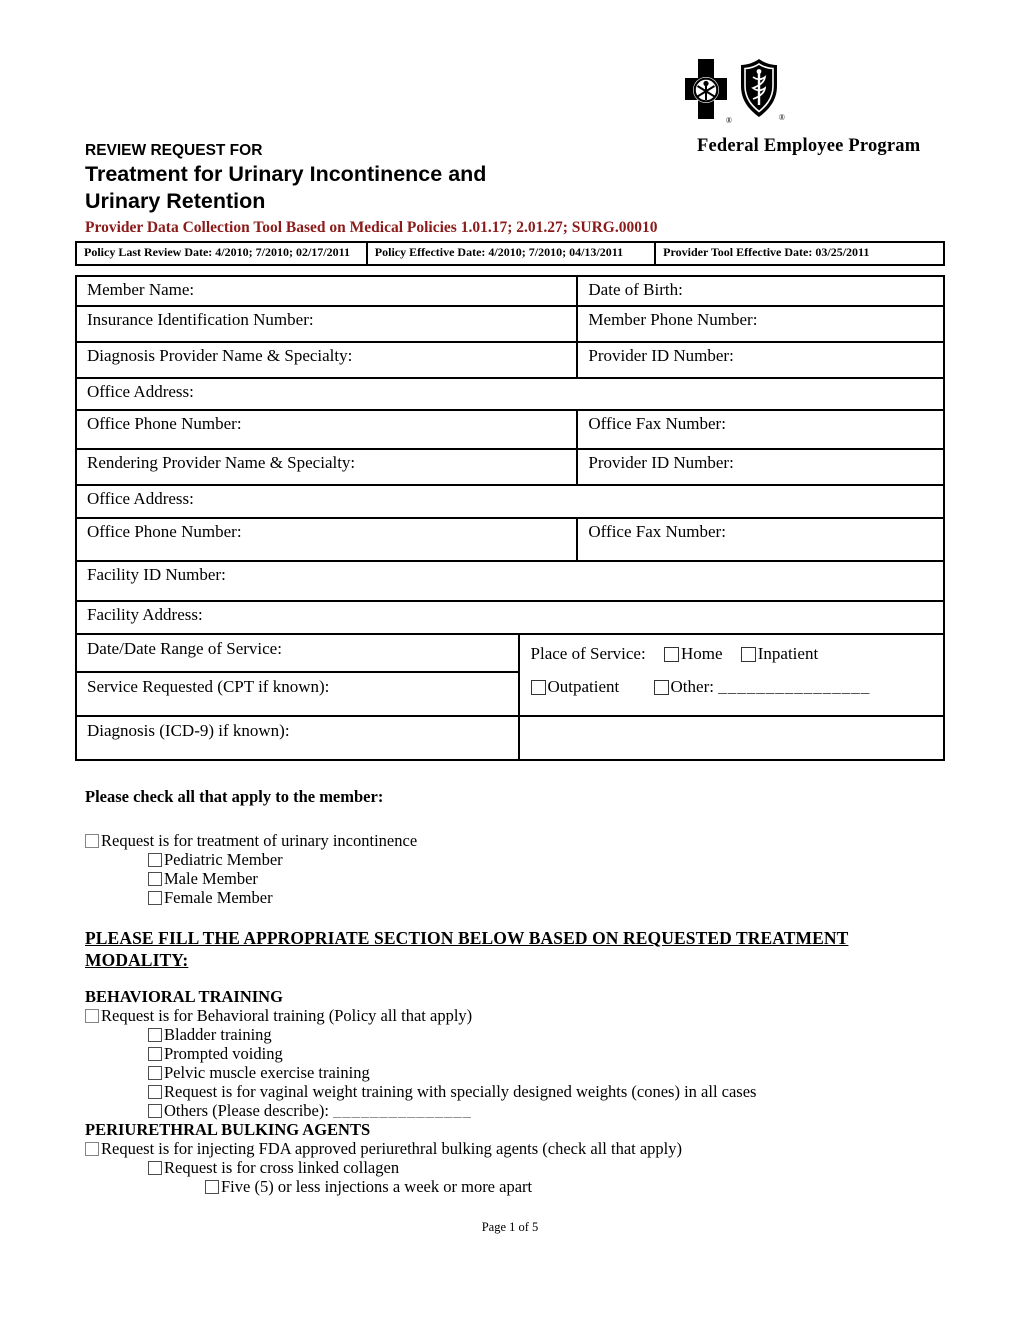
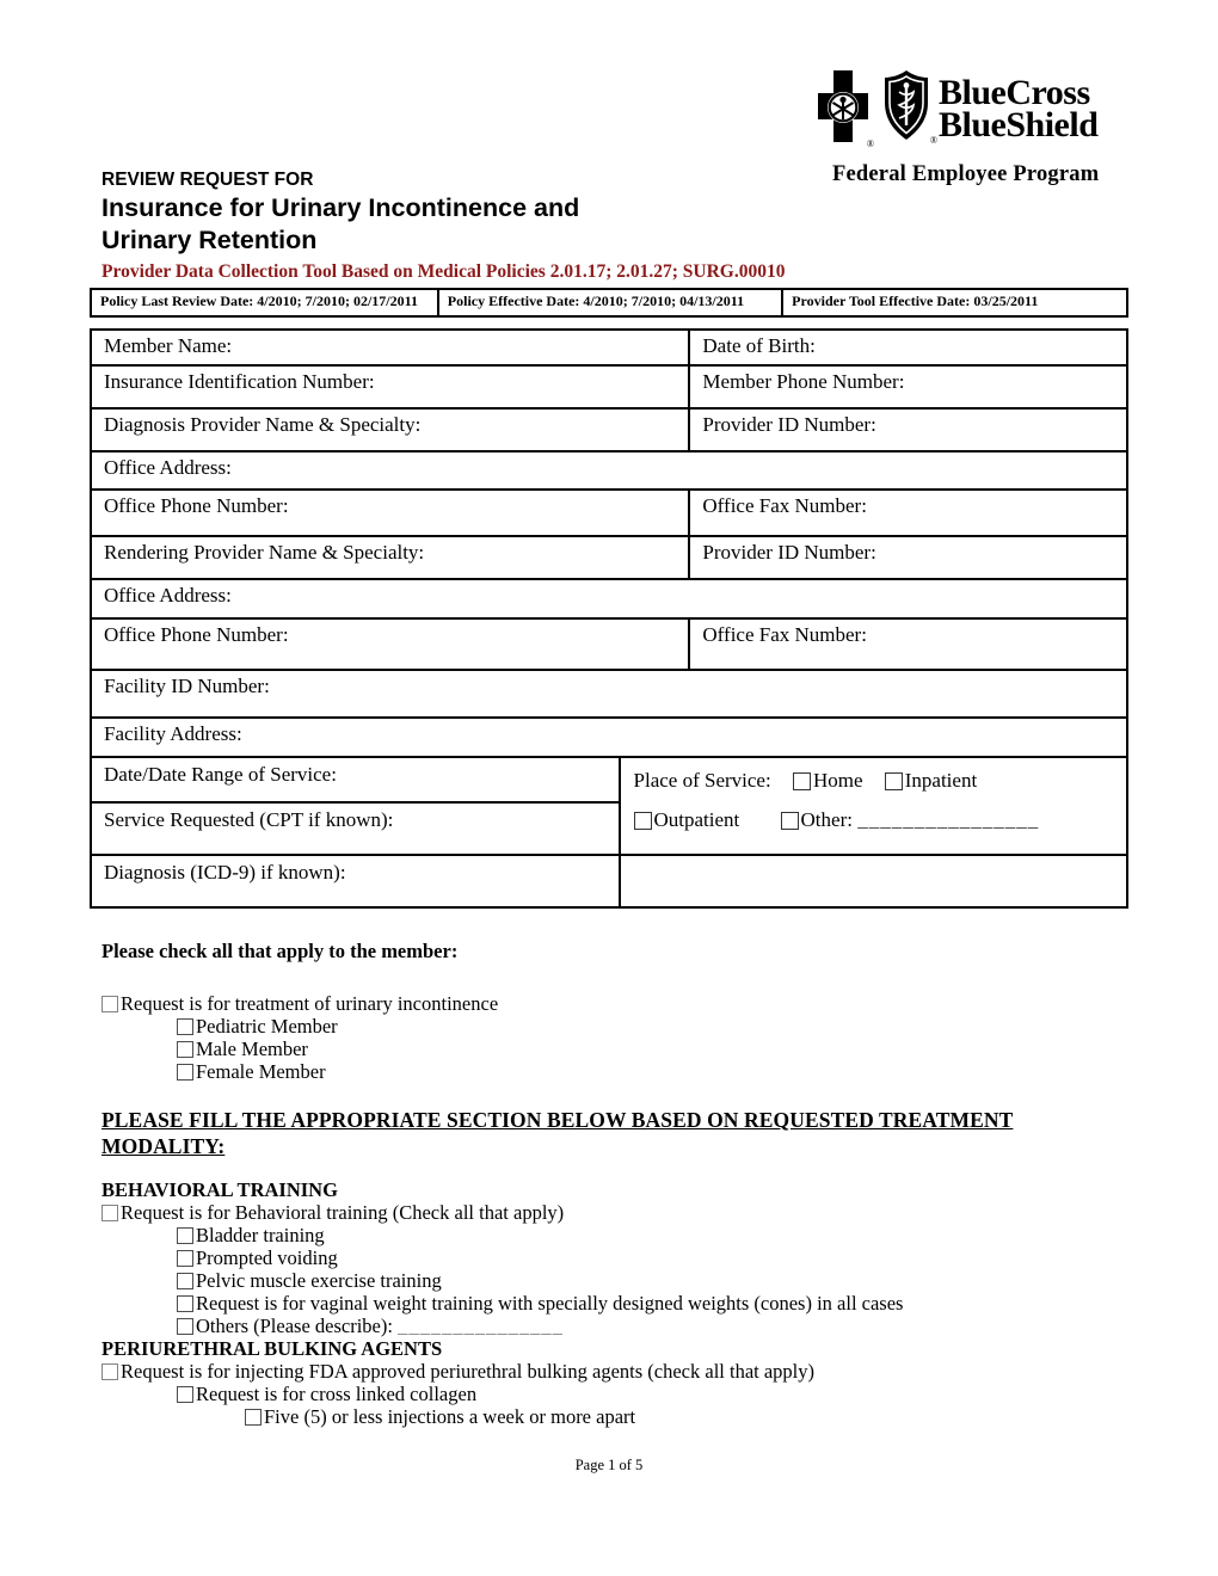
  ®
  ®
+ BlueCross
+ BlueShield
  Federal Employee Program
  REVIEW REQUEST FOR
- Treatment for Urinary Incontinence and
+ Insurance for Urinary Incontinence and
  Urinary Retention
- Provider Data Collection Tool Based on Medical Policies 1.01.17; 2.01.27; SURG.00010
+ Provider Data Collection Tool Based on Medical Policies 2.01.17; 2.01.27; SURG.00010
  Policy Last Review Date: 4/2010; 7/2010; 02/17/2011
  Policy Effective Date: 4/2010; 7/2010; 04/13/2011
  Provider Tool Effective Date: 03/25/2011
  Member Name:
  Date of Birth:
  Insurance Identification Number:
  Member Phone Number:
  Diagnosis Provider Name & Specialty:
  Provider ID Number:
  Office Address:
  Office Phone Number:
  Office Fax Number:
  Rendering Provider Name & Specialty:
  Provider ID Number:
  Office Address:
  Office Phone Number:
  Office Fax Number:
  Facility ID Number:
  Facility Address:
  Date/Date Range of Service:
  Service Requested (CPT if known):
  Diagnosis (ICD-9) if known):
  Place of Service: Home Inpatient
  Outpatient Other: ________________
  Please check all that apply to the member:
  Request is for treatment of urinary incontinence
  Pediatric Member
  Male Member
  Female Member
  PLEASE FILL THE APPROPRIATE SECTION BELOW BASED ON REQUESTED TREATMENT MODALITY:
  BEHAVIORAL TRAINING
- Request is for Behavioral training (Policy all that apply)
+ Request is for Behavioral training (Check all that apply)
  Bladder training
  Prompted voiding
  Pelvic muscle exercise training
  Request is for vaginal weight training with specially designed weights (cones) in all cases
  Others (Please describe): _______________
  PERIURETHRAL BULKING AGENTS
  Request is for injecting FDA approved periurethral bulking agents (check all that apply)
  Request is for cross linked collagen
  Five (5) or less injections a week or more apart
  Page 1 of 5
